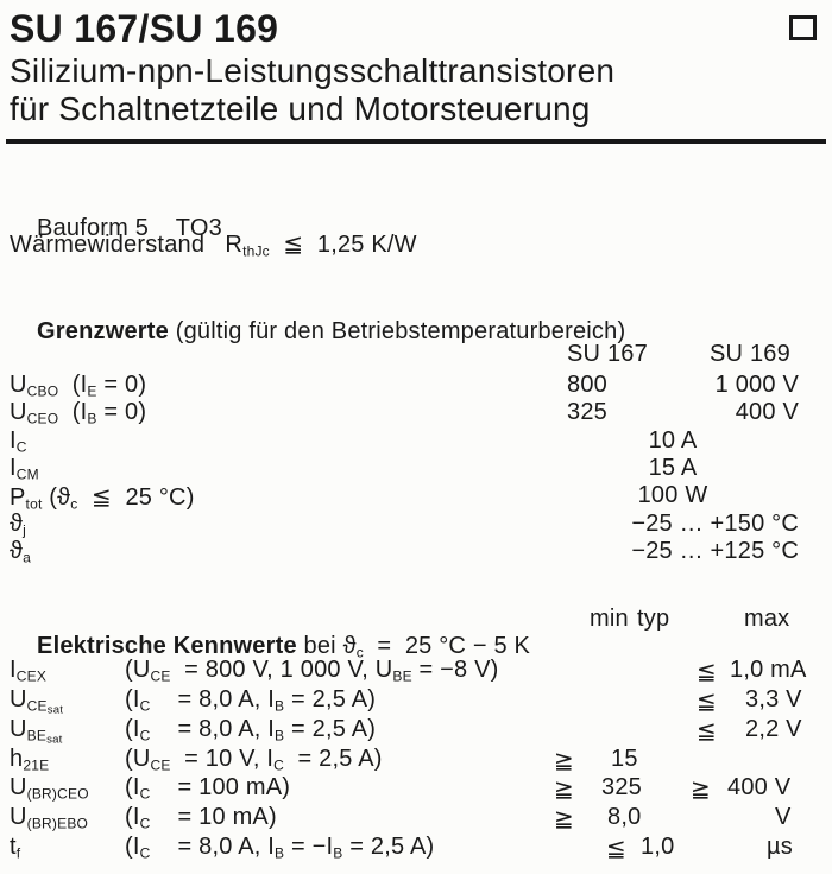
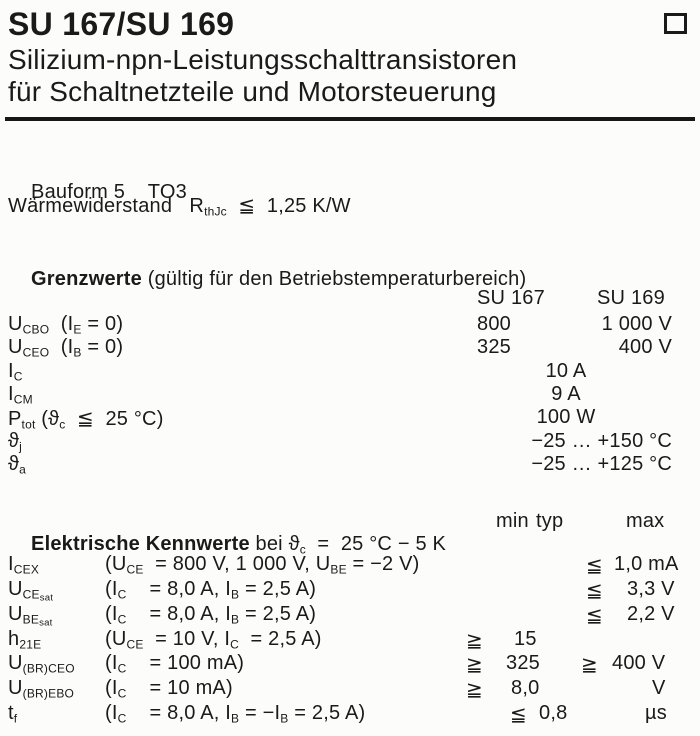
  SU 167/SU 169
  Silizium-npn-Leistungsschalttransistoren
  für Schaltnetzteile und Motorsteuerung
  Bauform 5 TO3
  Wärmewiderstand RthJc ≦ 1,25 K/W
  Grenzwerte (gültig für den Betriebstemperaturbereich)
  SU 167
  SU 169
  UCBO (IE = 0)
  800
  1 000 V
  UCEO (IB = 0)
  325
  400 V
  IC
  10 A
  ICM
- 15 A
+ 9 A
  Ptot (ϑc ≦ 25 °C)
  100 W
  ϑj
  −25 … +150 °C
  ϑa
  −25 … +125 °C
  Elektrische Kennwerte bei ϑc = 25 °C − 5 K
  min
  typ
  max
  ICEX
- (UCE = 800 V, 1 000 V, UBE = −8 V)
+ (UCE = 800 V, 1 000 V, UBE = −2 V)
  ≦
  1,0 mA
  UCEsat
  (IC = 8,0 A, IB = 2,5 A)
  ≦
  3,3 V
  UBEsat
  (IC = 8,0 A, IB = 2,5 A)
  ≦
  2,2 V
  h21E
  (UCE = 10 V, IC = 2,5 A)
  ≧
  15
  U(BR)CEO
  (IC = 100 mA)
  ≧
  325
  ≧
  400 V
  U(BR)EBO
  (IC = 10 mA)
  ≧
  8,0
  V
  tf
  (IC = 8,0 A, IB = −IB = 2,5 A)
  ≦
- 1,0
+ 0,8
  µs
